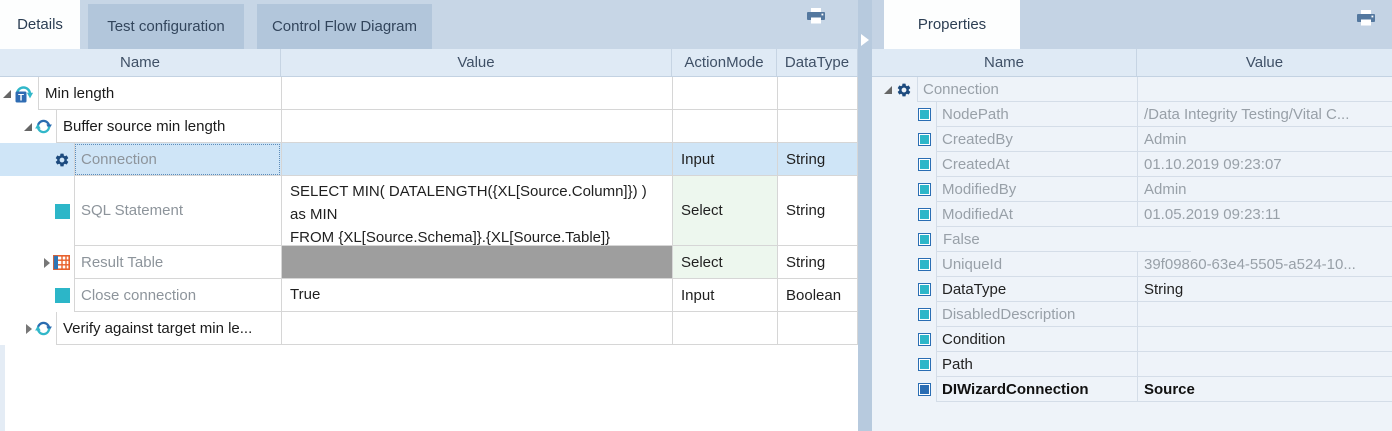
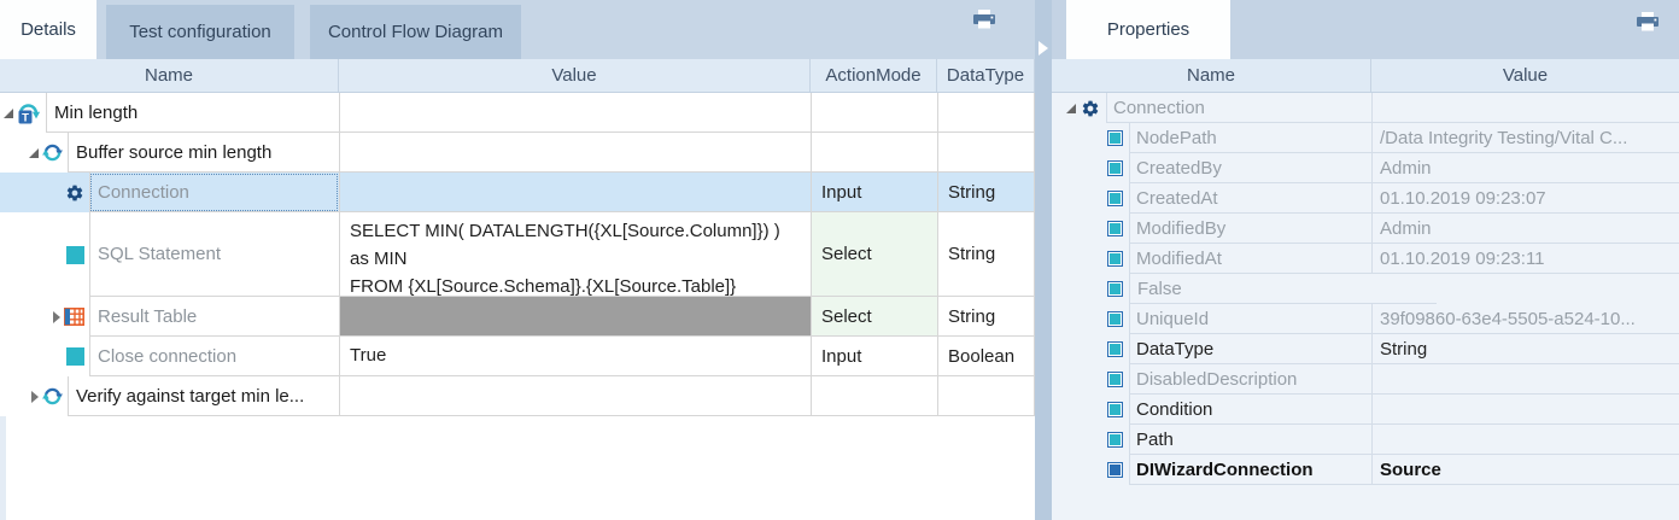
  Details
  Test configuration
  Control Flow Diagram
  Name
  Value
  ActionMode
  DataType
  T
  Min length
  Buffer source min length
  Connection
  Input
  String
  SQL Statement
  SELECT MIN( DATALENGTH({XL[Source.Column]}) )
  as MIN
  FROM {XL[Source.Schema]}.{XL[Source.Table]}
  Select
  String
  Result Table
  Select
  String
  Close connection
  True
  Input
  Boolean
  Verify against target min le...
  Properties
  Name
  Value
  Connection
  NodePath
  /Data Integrity Testing/Vital C...
  CreatedBy
  Admin
  CreatedAt
  01.10.2019 09:23:07
  ModifiedBy
  Admin
  ModifiedAt
- 01.05.2019 09:23:11
+ 01.10.2019 09:23:11
  False
  UniqueId
  39f09860-63e4-5505-a524-10...
  DataType
  String
  DisabledDescription
  Condition
  Path
  DIWizardConnection
  Source
